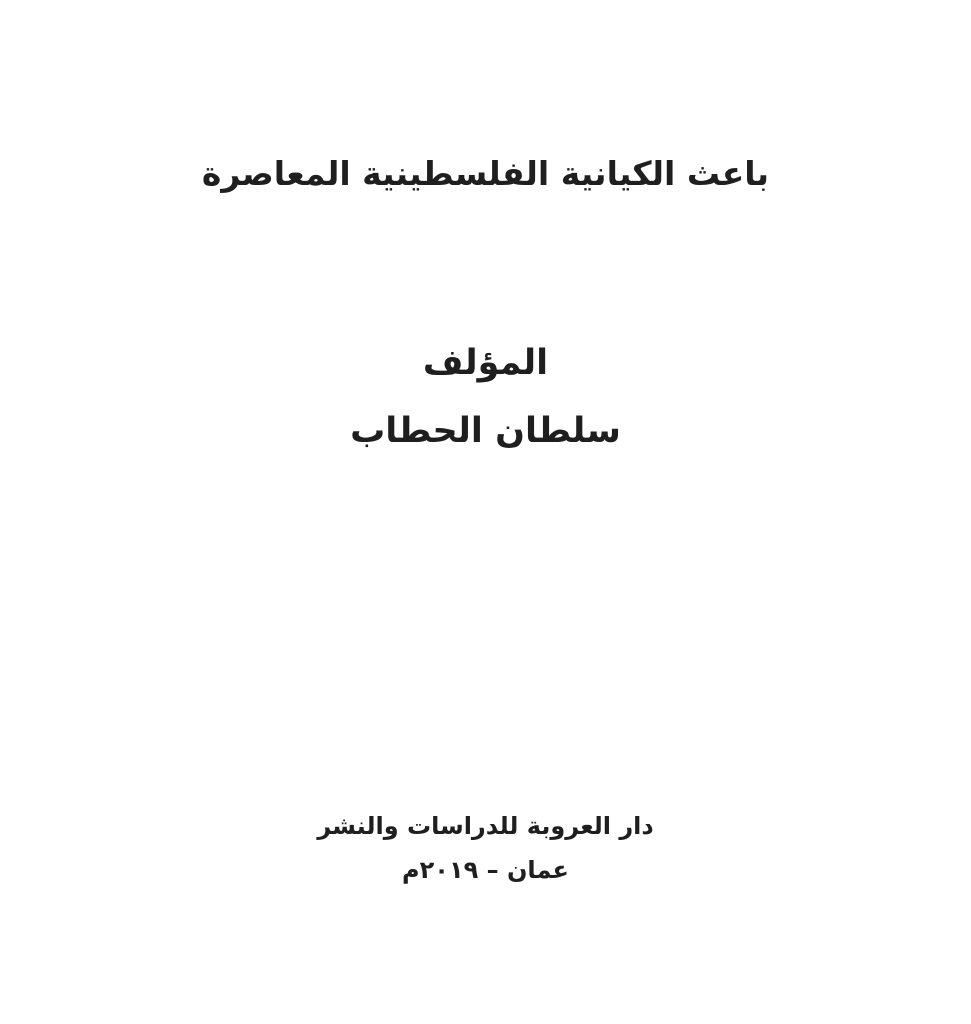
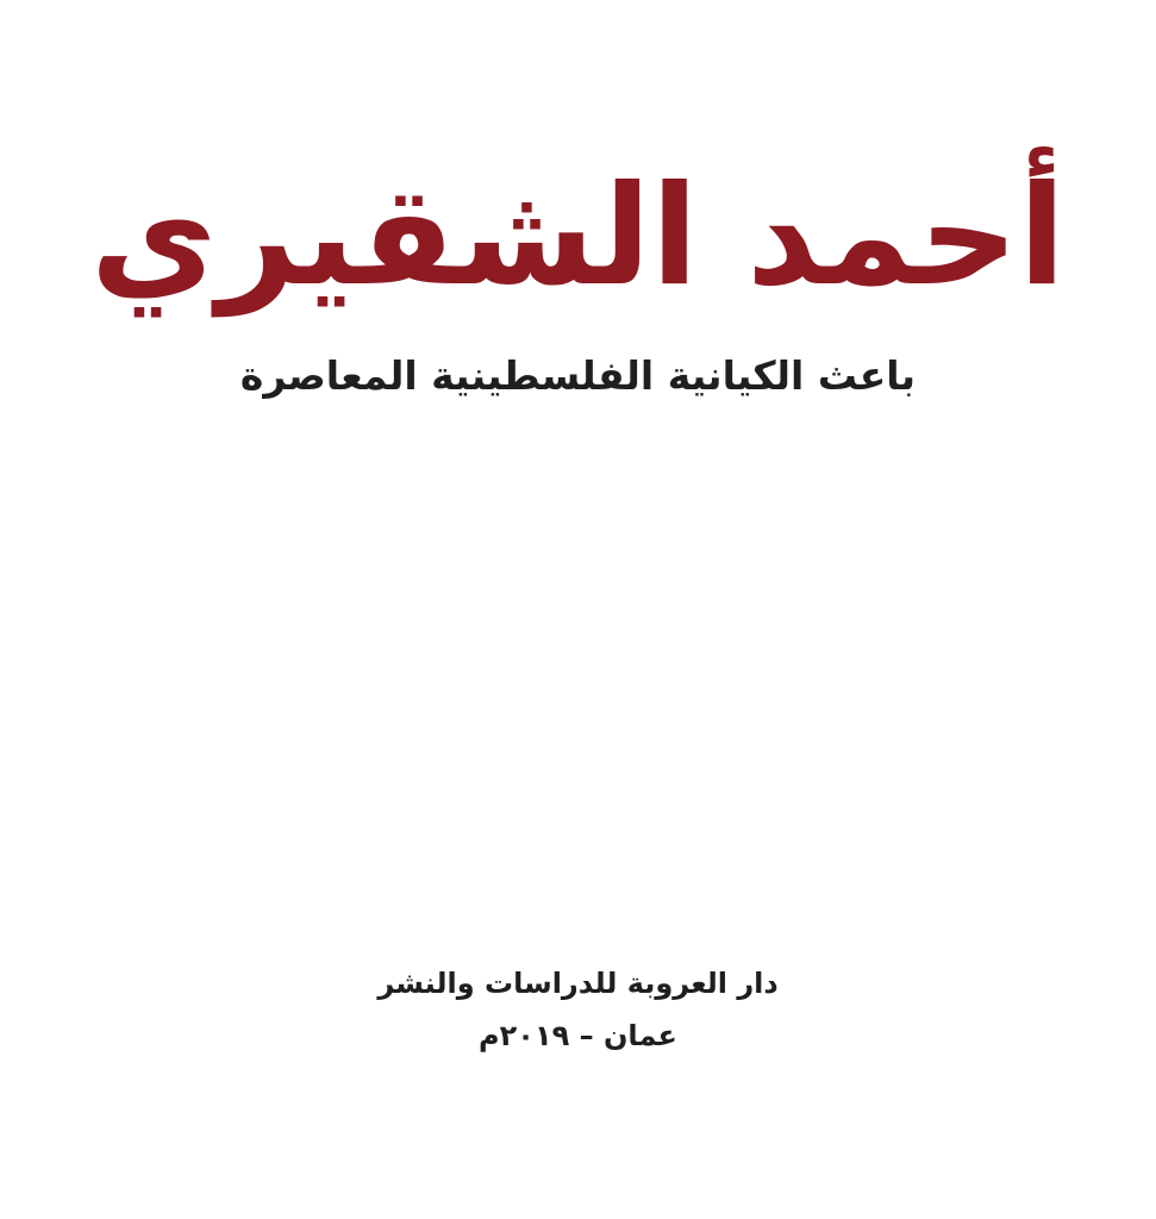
+ أحمد الشقيري
  باعث الكيانية الفلسطينية المعاصرة
- المؤلف
- سلطان الحطاب
  دار العروبة للدراسات والنشر
  عمان – ٢٠١٩م
